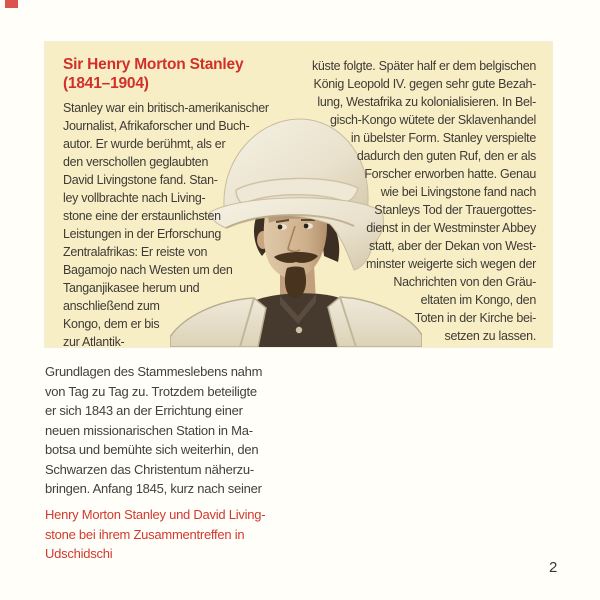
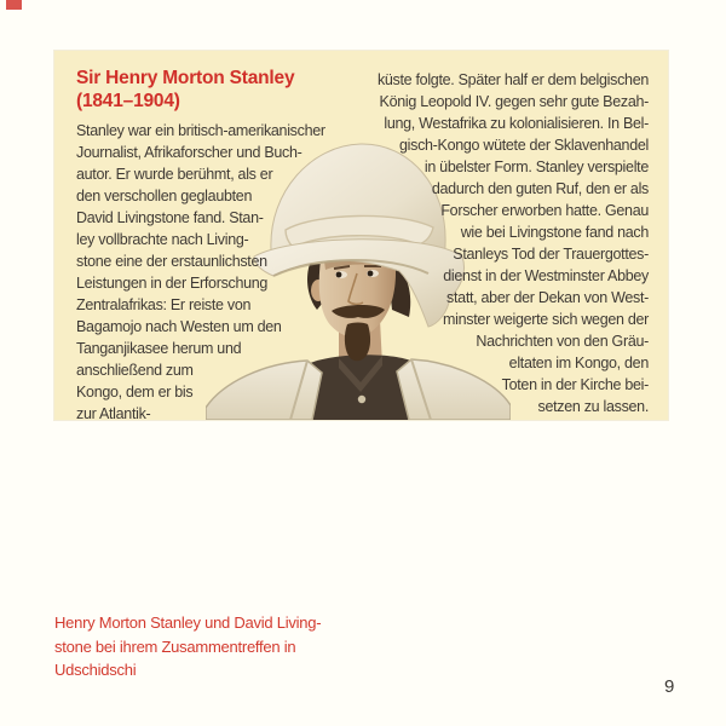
  Sir Henry Morton Stanley
  (1841–1904)
  Stanley war ein britisch-amerikanischer
  Journalist, Afrikaforscher und Buch-
  autor. Er wurde berühmt, als er
  den verschollen geglaubten
  David Livingstone fand. Stan-
  ley vollbrachte nach Living-
  stone eine der erstaunlichsten
  Leistungen in der Erforschung
  Zentralafrikas: Er reiste von
  Bagamojo nach Westen um den
  Tanganjikasee herum und
  anschließend zum
  Kongo, dem er bis
  zur Atlantik-
  küste folgte. Später half er dem belgischen
  König Leopold IV. gegen sehr gute Bezah-
  lung, Westafrika zu kolonialisieren. In Bel-
  gisch-Kongo wütete der Sklavenhandel
  in übelster Form. Stanley verspielte
  dadurch den guten Ruf, den er als
  Forscher erworben hatte. Genau
  wie bei Livingstone fand nach
  Stanleys Tod der Trauergottes-
  dienst in der Westminster Abbey
  statt, aber der Dekan von West-
  minster weigerte sich wegen der
  Nachrichten von den Gräu-
  eltaten im Kongo, den
  Toten in der Kirche bei-
  setzen zu lassen.
- Grundlagen des Stammeslebens nahm
- von Tag zu Tag zu. Trotzdem beteiligte
- er sich 1843 an der Errichtung einer
- neuen missionarischen Station in Ma-
- botsa und bemühte sich weiterhin, den
- Schwarzen das Christentum näherzu-
- bringen. Anfang 1845, kurz nach seiner
  Henry Morton Stanley und David Living-
  stone bei ihrem Zusammentreffen in
  Udschidschi
- 2
+ 9
